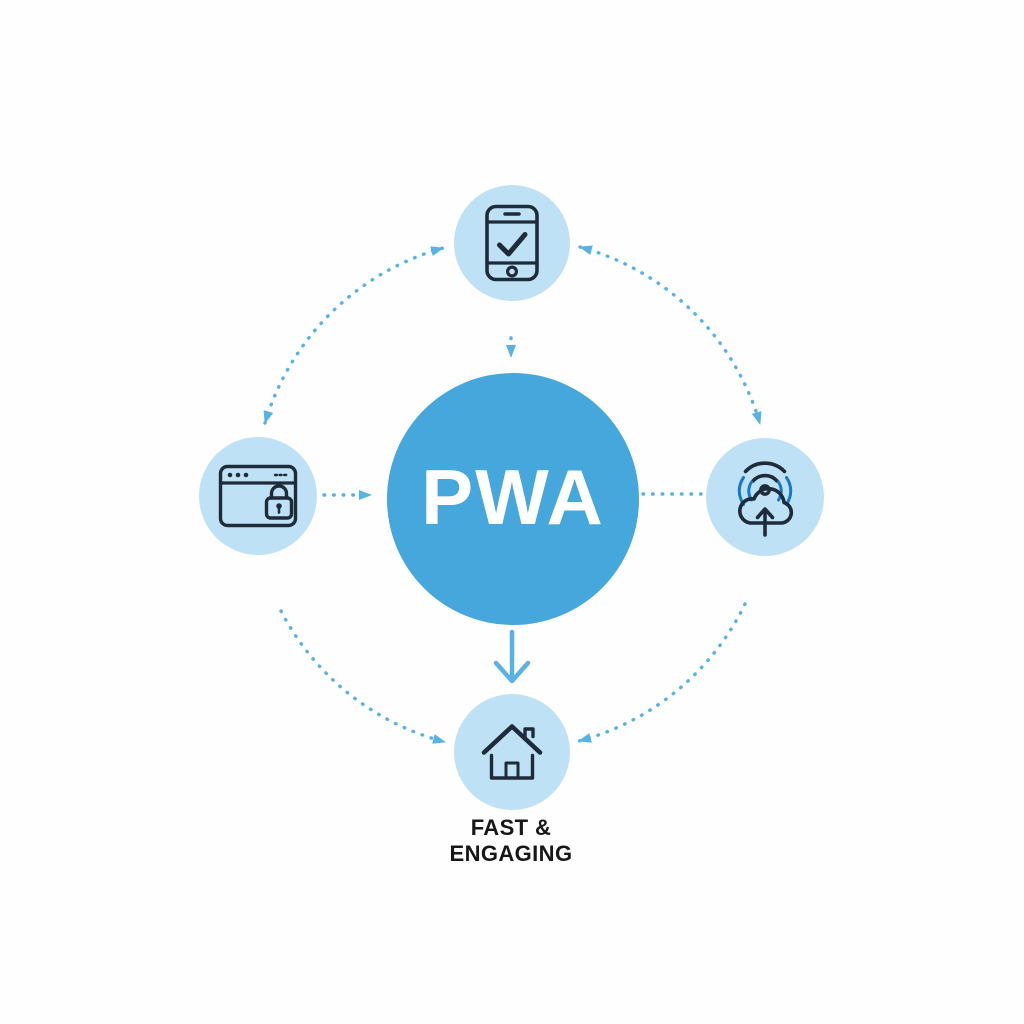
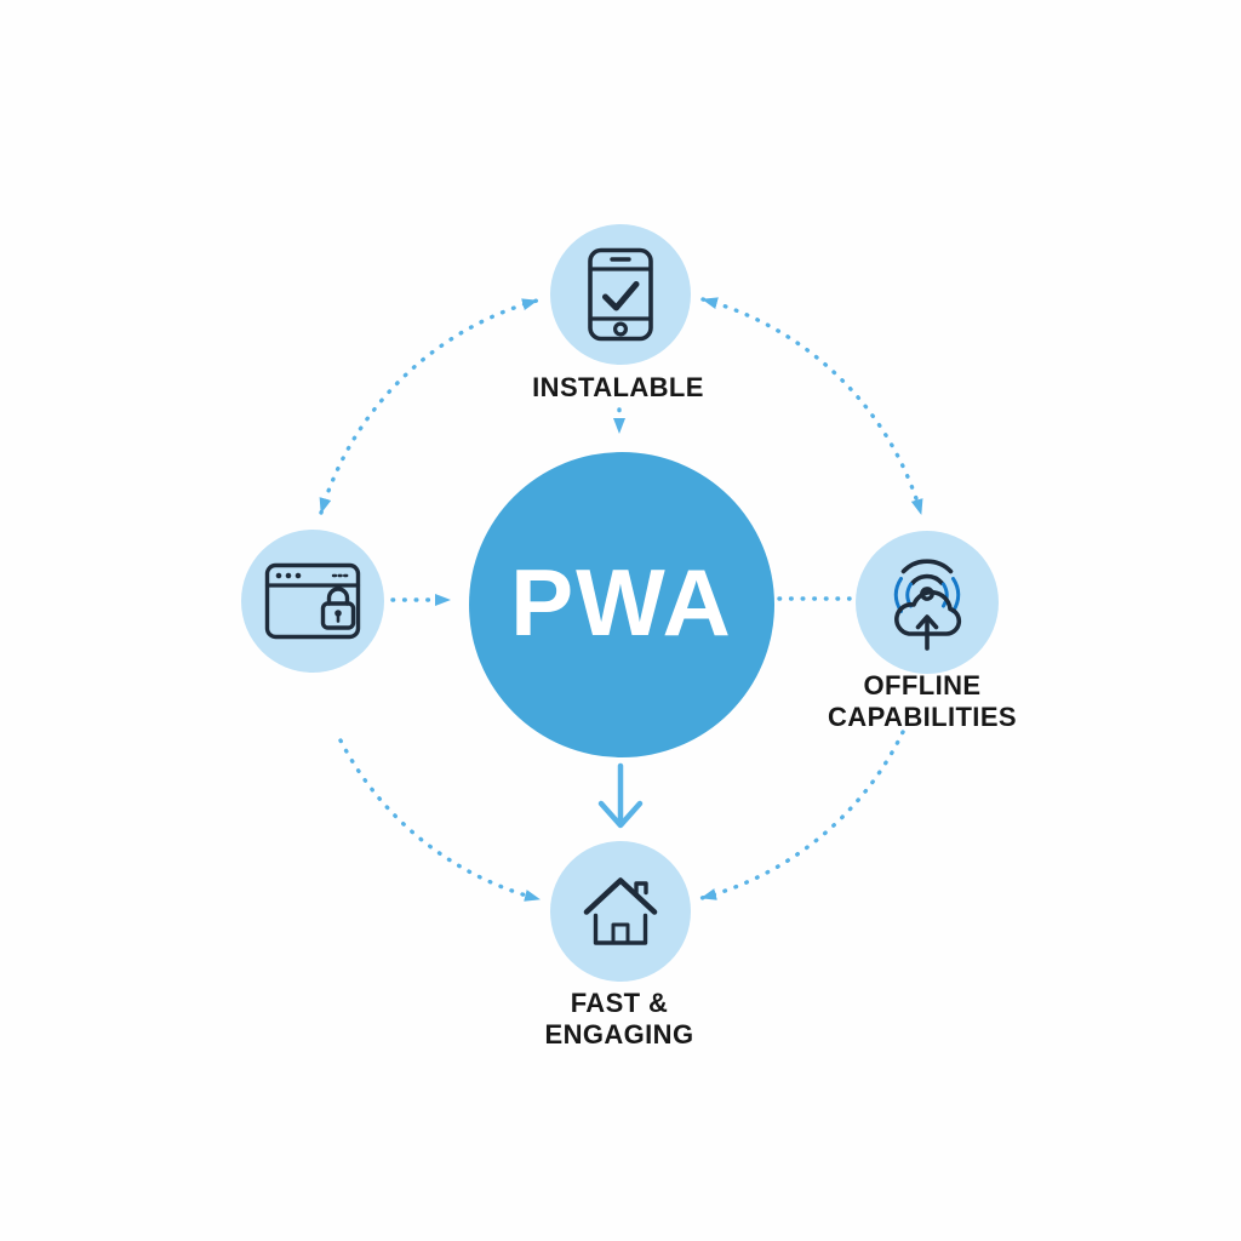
  PWA
+ INSTALABLE
+ OFFLINE
+ CAPABILITIES
  FAST &
  ENGAGING
